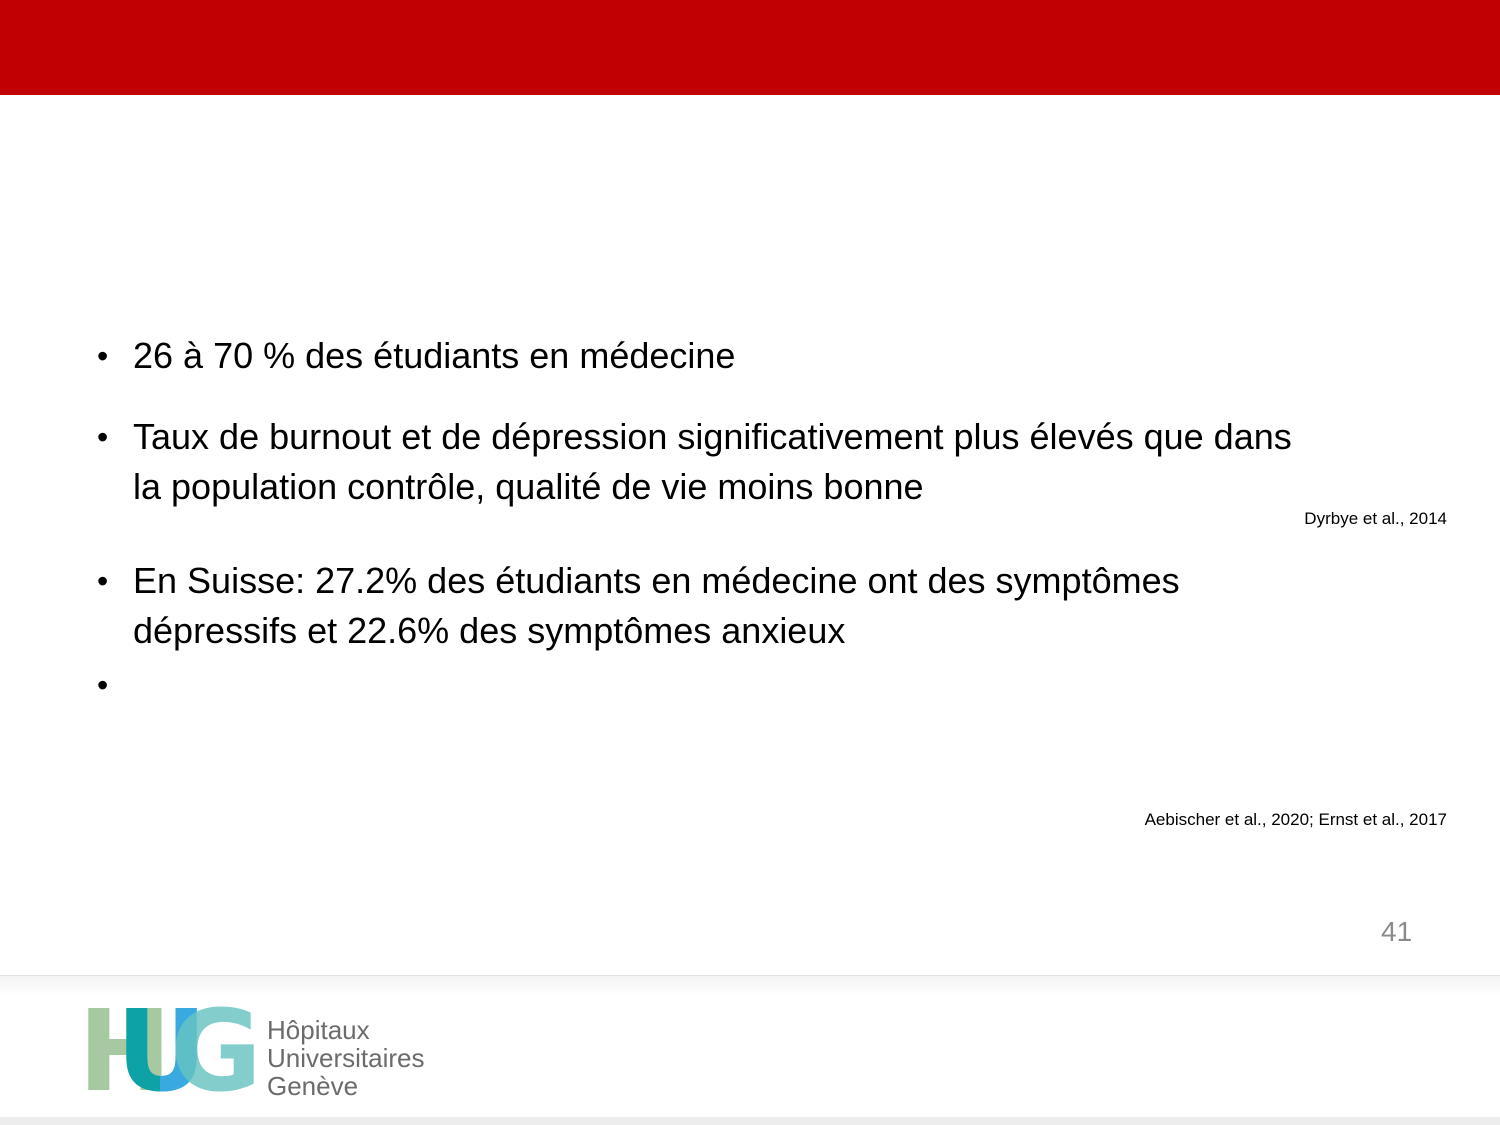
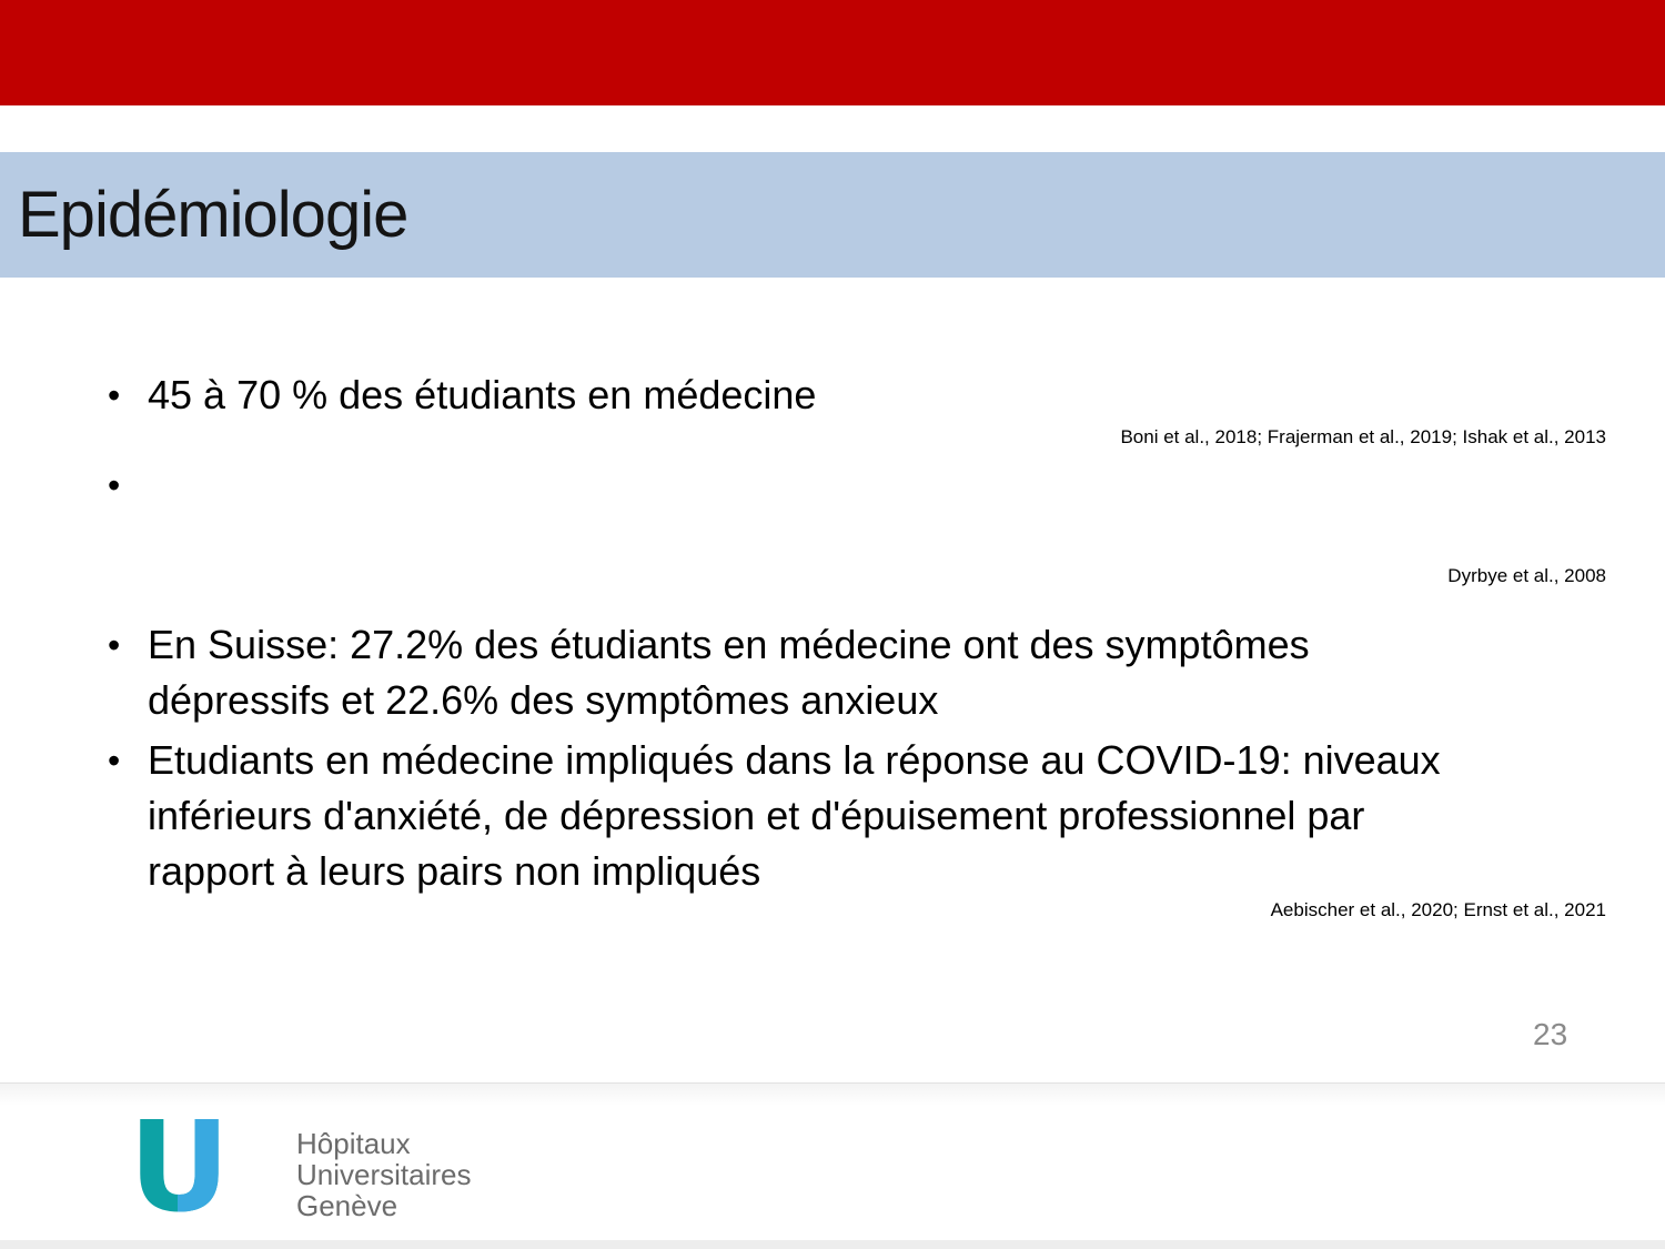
+ Epidémiologie
  •
- 26 à 70 % des étudiants en médecine
+ 45 à 70 % des étudiants en médecine
+ Boni et al., 2018; Frajerman et al., 2019; Ishak et al., 2013
  •
- Taux de burnout et de dépression significativement plus élevés que dans
- la population contrôle, qualité de vie moins bonne
- Dyrbye et al., 2014
+ Dyrbye et al., 2008
  •
  En Suisse: 27.2% des étudiants en médecine ont des symptômes
  dépressifs et 22.6% des symptômes anxieux
  •
+ Etudiants en médecine impliqués dans la réponse au COVID-19: niveaux
+ inférieurs d'anxiété, de dépression et d'épuisement professionnel par
+ rapport à leurs pairs non impliqués
- Aebischer et al., 2020; Ernst et al., 2017
+ Aebischer et al., 2020; Ernst et al., 2021
- 41
+ 23
- H
  U
- G
  Hôpitaux
  Universitaires
  Genève
